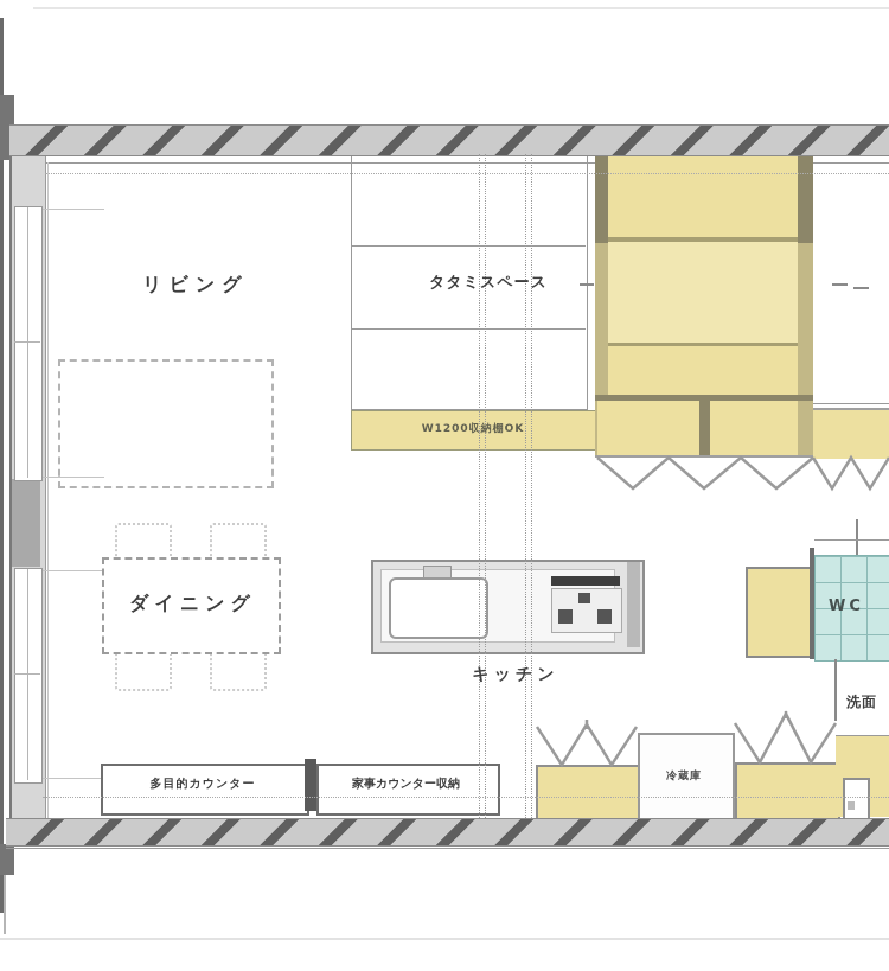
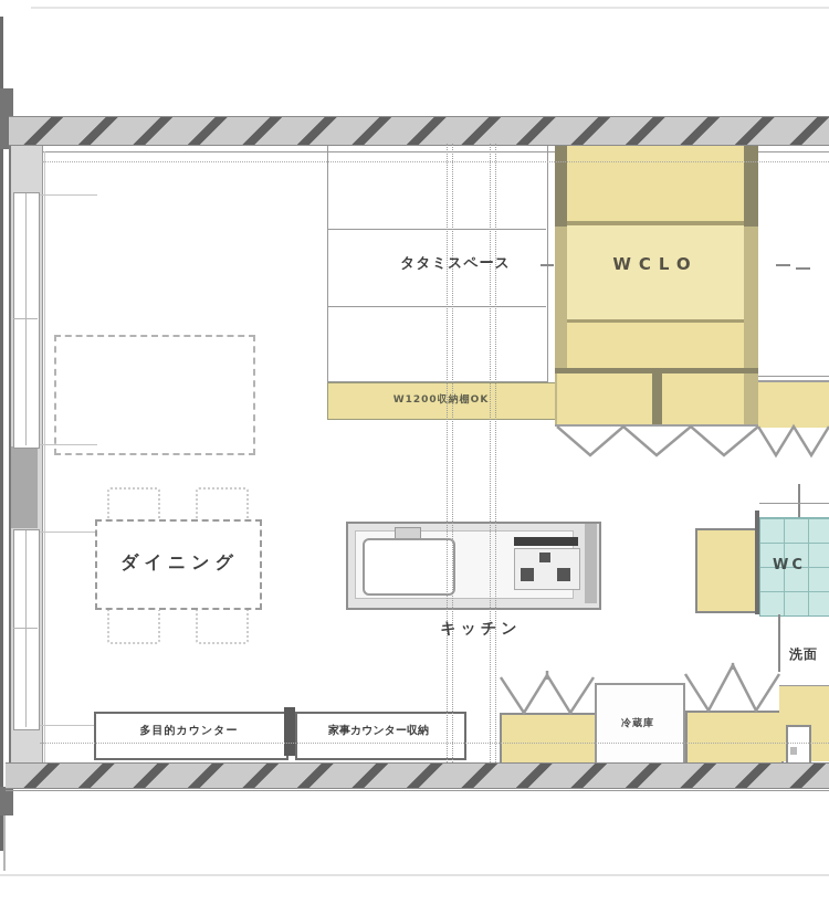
- リビング
  タタミスペース
  W1200収納棚OK
+ WCLO
  ダイニング
  キッチン
  WC
  洗面
  冷蔵庫
  多目的カウンター
  家事カウンター収納
